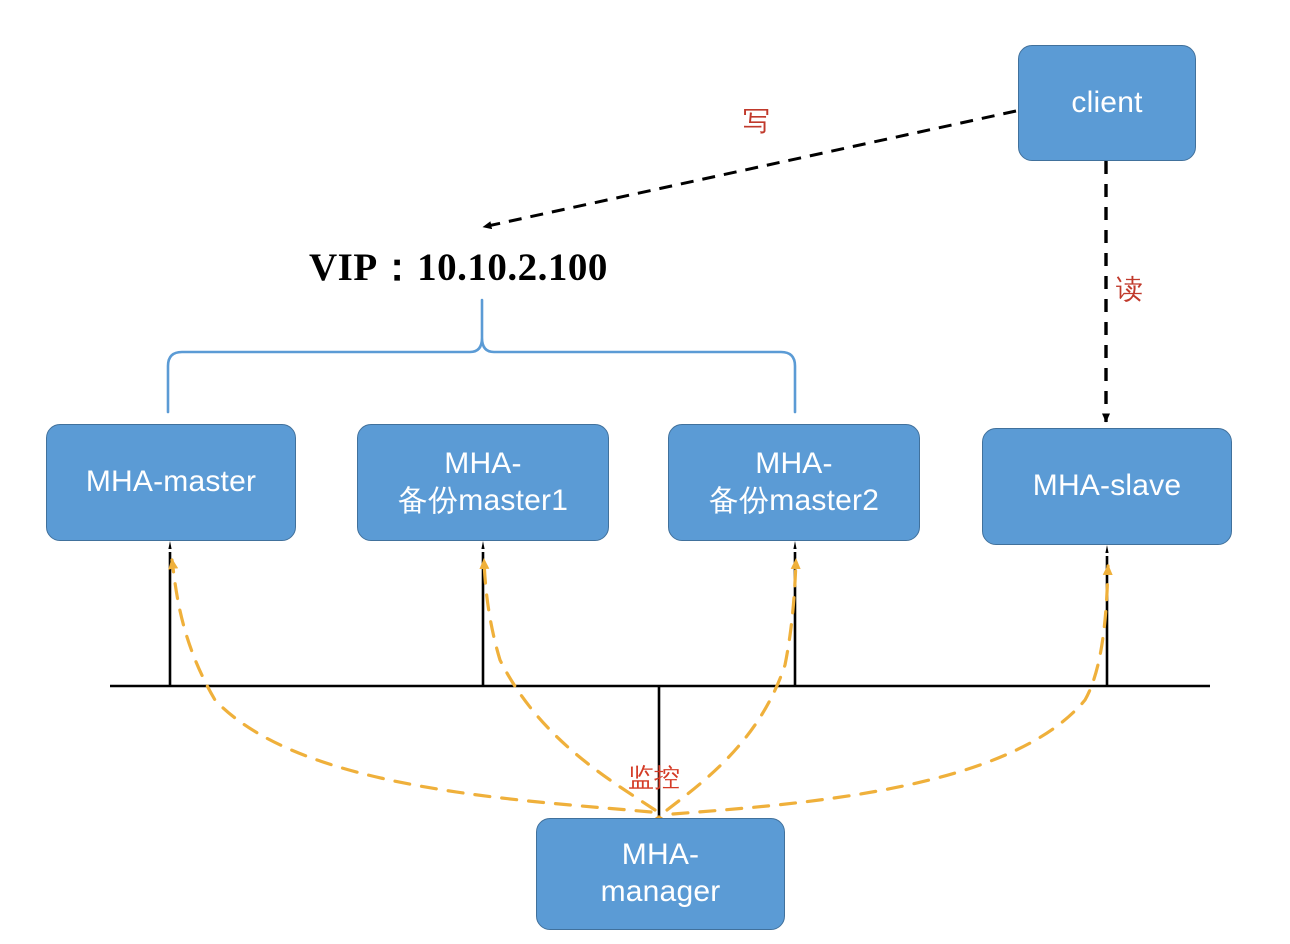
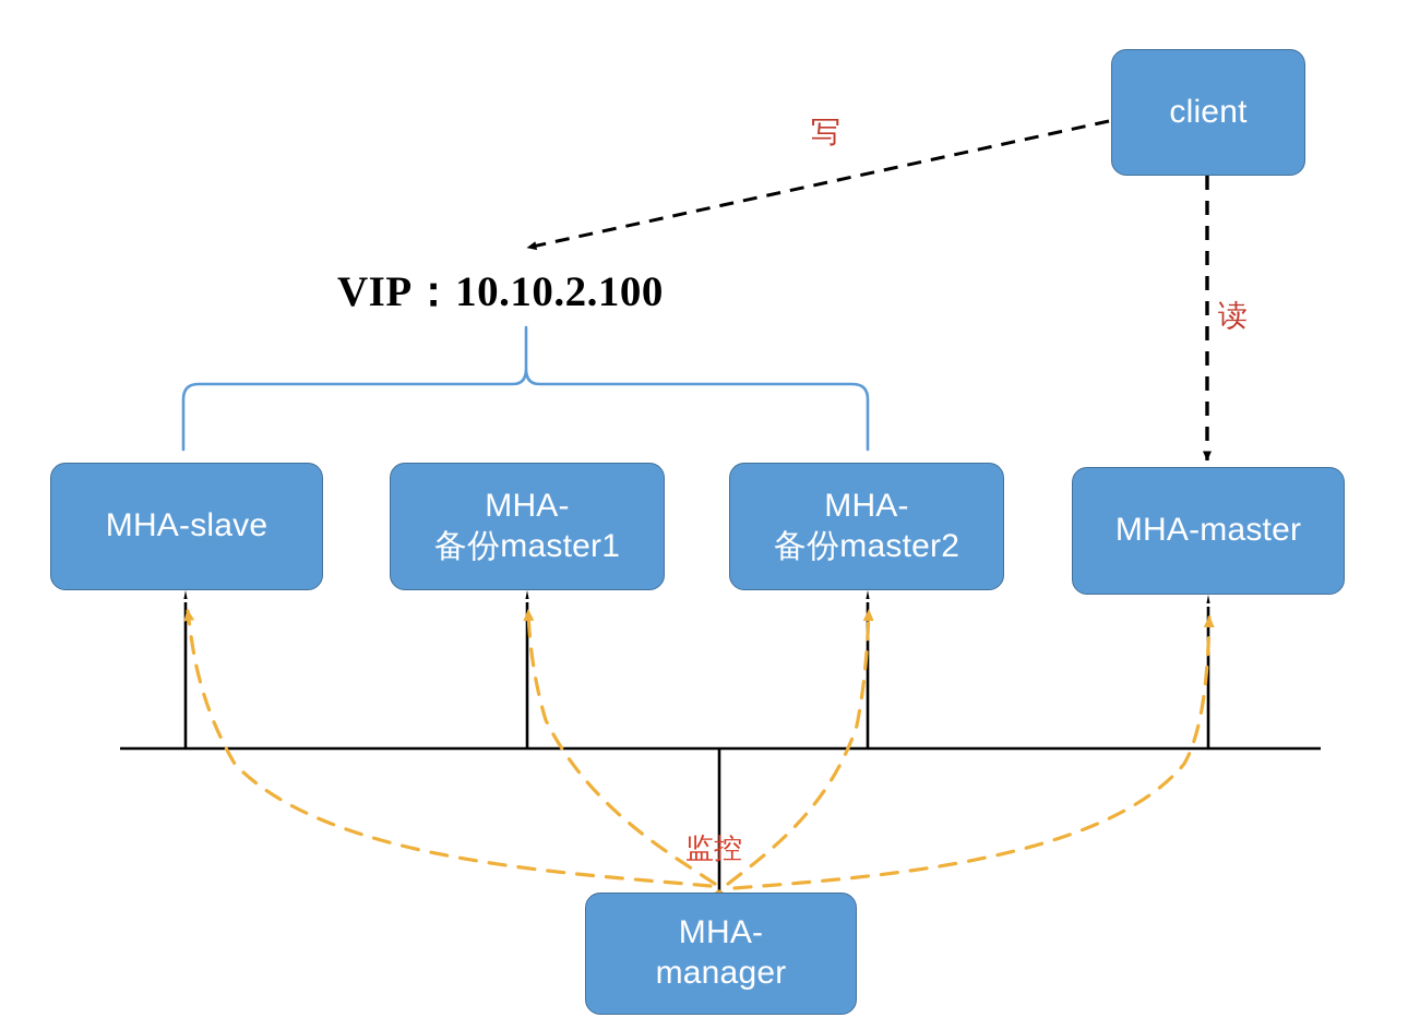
  client
- MHA-master
+ MHA-slave
  MHA-
  备份master1
  MHA-
  备份master2
- MHA-slave
+ MHA-master
  MHA-
  manager
  VIP：10.10.2.100
  写
  读
  监控
